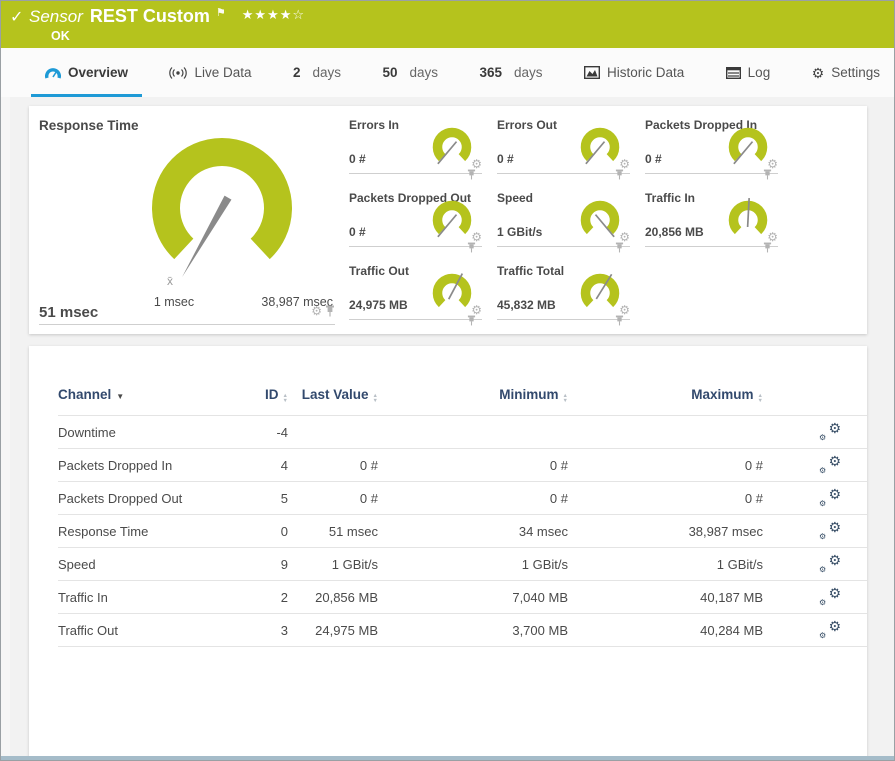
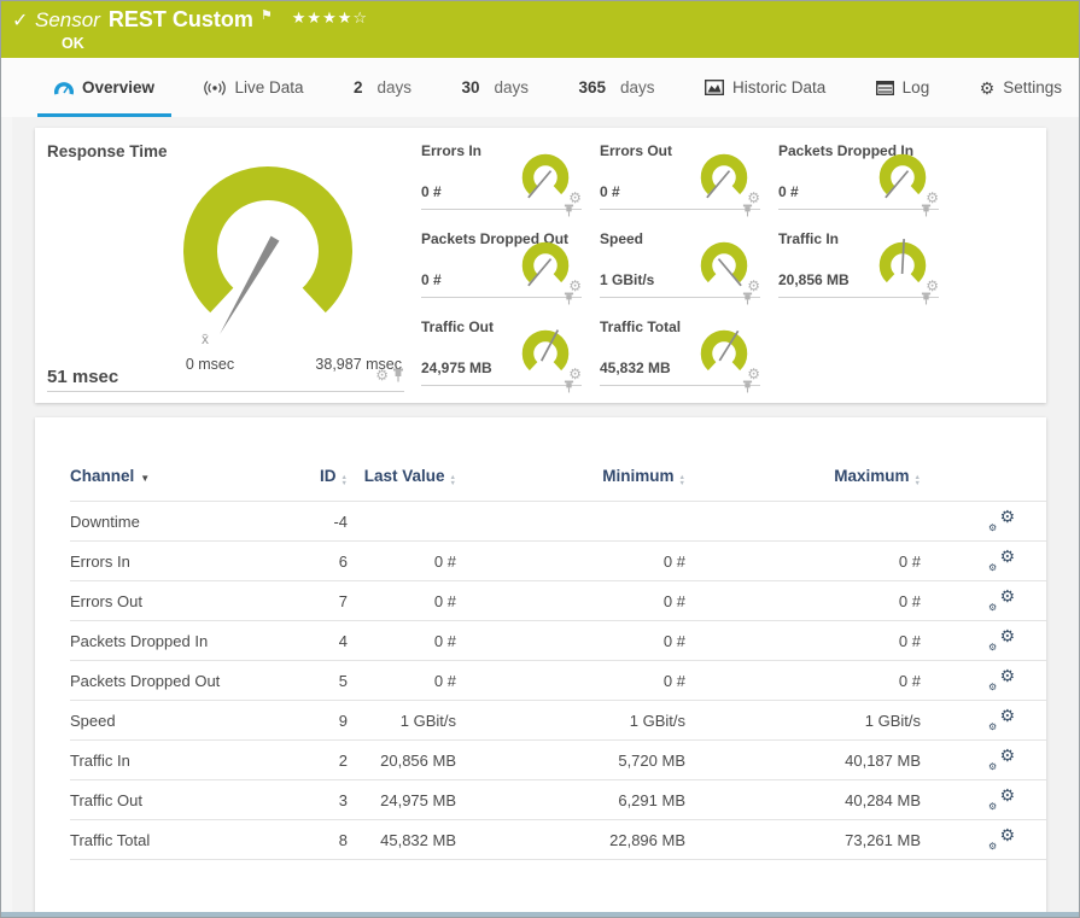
  ✓
  Sensor REST Custom ⚑ ★★★★☆
  OK
  Overview
  Live Data
  2
  days
- 50
+ 30
  days
  365
  days
  Historic Data
  Log
  ⚙
  Settings
  Response Time
  x̄
- 1 msec
+ 0 msec
  38,987 msec
  51 msec
  ⚙
  Errors In
  0 #
  ⚙
  Errors Out
  0 #
  ⚙
  Packets Dropped In
  0 #
  ⚙
  Packets Dropped Out
  0 #
  ⚙
  Speed
  1 GBit/s
  ⚙
  Traffic In
  20,856 MB
  ⚙
  Traffic Out
  24,975 MB
  ⚙
  Traffic Total
  45,832 MB
  ⚙
  Channel ▼	ID	Last Value	Minimum	Maximum
  Downtime	-4				⚙ ⚙
+ Errors In	6	0 #	0 #	0 #	⚙ ⚙
+ Errors Out	7	0 #	0 #	0 #	⚙ ⚙
  Packets Dropped In	4	0 #	0 #	0 #	⚙ ⚙
  Packets Dropped Out	5	0 #	0 #	0 #	⚙ ⚙
- Response Time	0	51 msec	34 msec	38,987 msec	⚙ ⚙
  Speed	9	1 GBit/s	1 GBit/s	1 GBit/s	⚙ ⚙
- Traffic In	2	20,856 MB	7,040 MB	40,187 MB	⚙ ⚙
+ Traffic In	2	20,856 MB	5,720 MB	40,187 MB	⚙ ⚙
- Traffic Out	3	24,975 MB	3,700 MB	40,284 MB	⚙ ⚙
+ Traffic Out	3	24,975 MB	6,291 MB	40,284 MB	⚙ ⚙
+ Traffic Total	8	45,832 MB	22,896 MB	73,261 MB	⚙ ⚙
